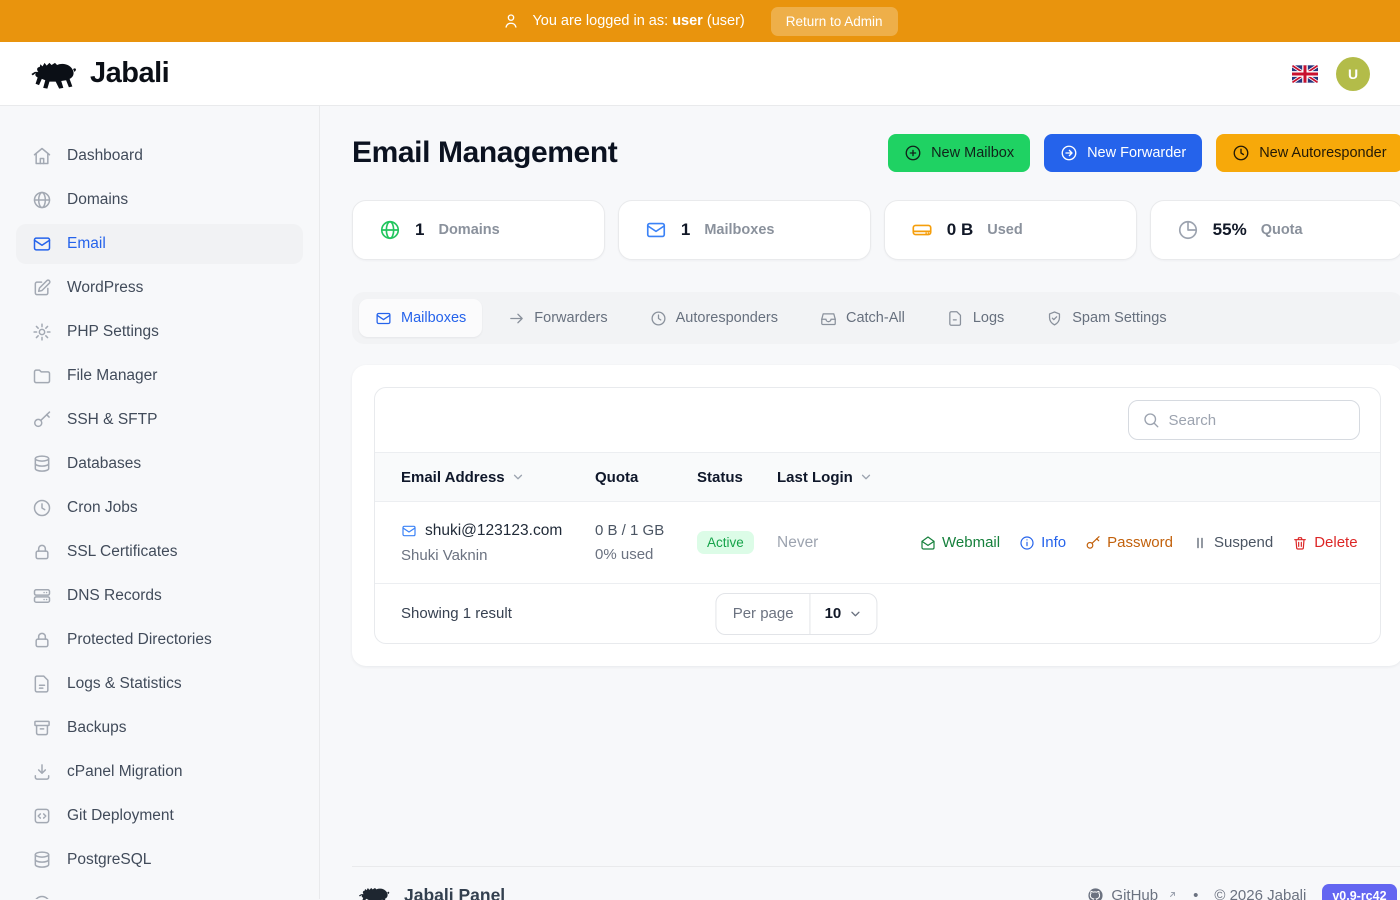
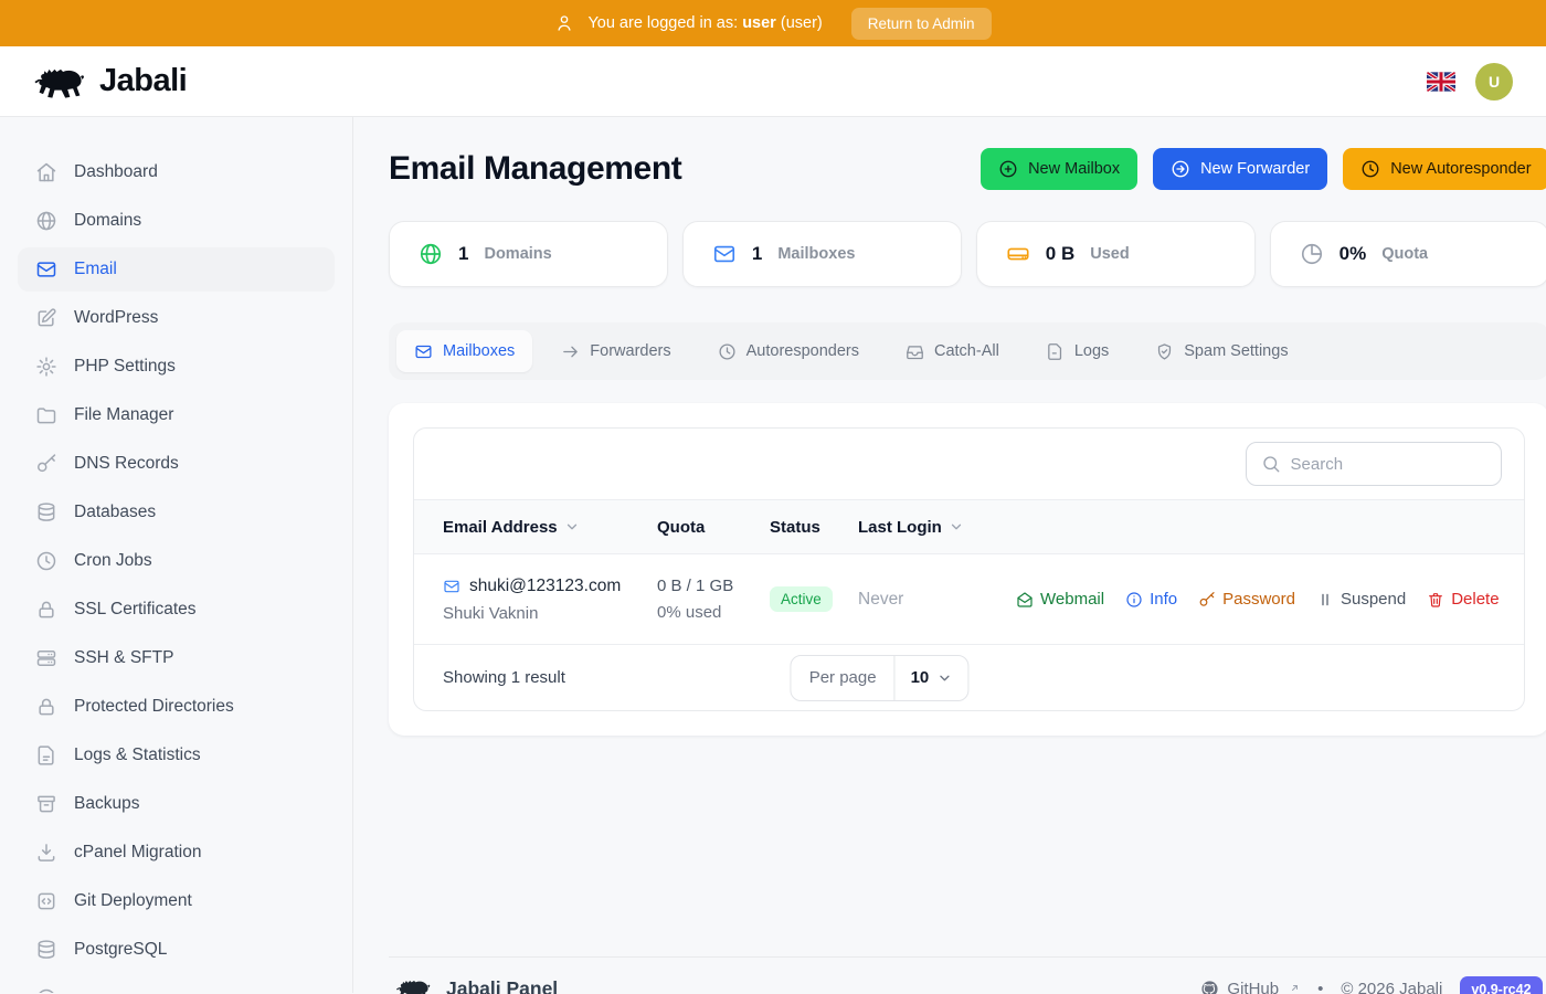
  You are logged in as: user (user)
  Return to Admin
  Jabali
  U
  Dashboard
  Domains
  Email
  WordPress
  PHP Settings
  File Manager
- SSH & SFTP
+ DNS Records
  Databases
  Cron Jobs
  SSL Certificates
- DNS Records
+ SSH & SFTP
  Protected Directories
  Logs & Statistics
  Backups
  cPanel Migration
  Git Deployment
  PostgreSQL
  Email Management
  New Mailbox
  New Forwarder
  New Autoresponder
  1
  Domains
  1
  Mailboxes
  0 B
  Used
- 55%
+ 0%
  Quota
  Mailboxes
  Forwarders
  Autoresponders
  Catch-All
  Logs
  Spam Settings
  Search
  Email Address
  Quota
  Status
  Last Login
  shuki@123123.com
  Shuki Vaknin
  0 B / 1 GB
  0% used
  Active
  Never
  Webmail
  Info
  Password
  Suspend
  Delete
  Showing 1 result
  Per page
  10
  Jabali Panel
  GitHub
  •
  © 2026 Jabali
  v0.9-rc42
